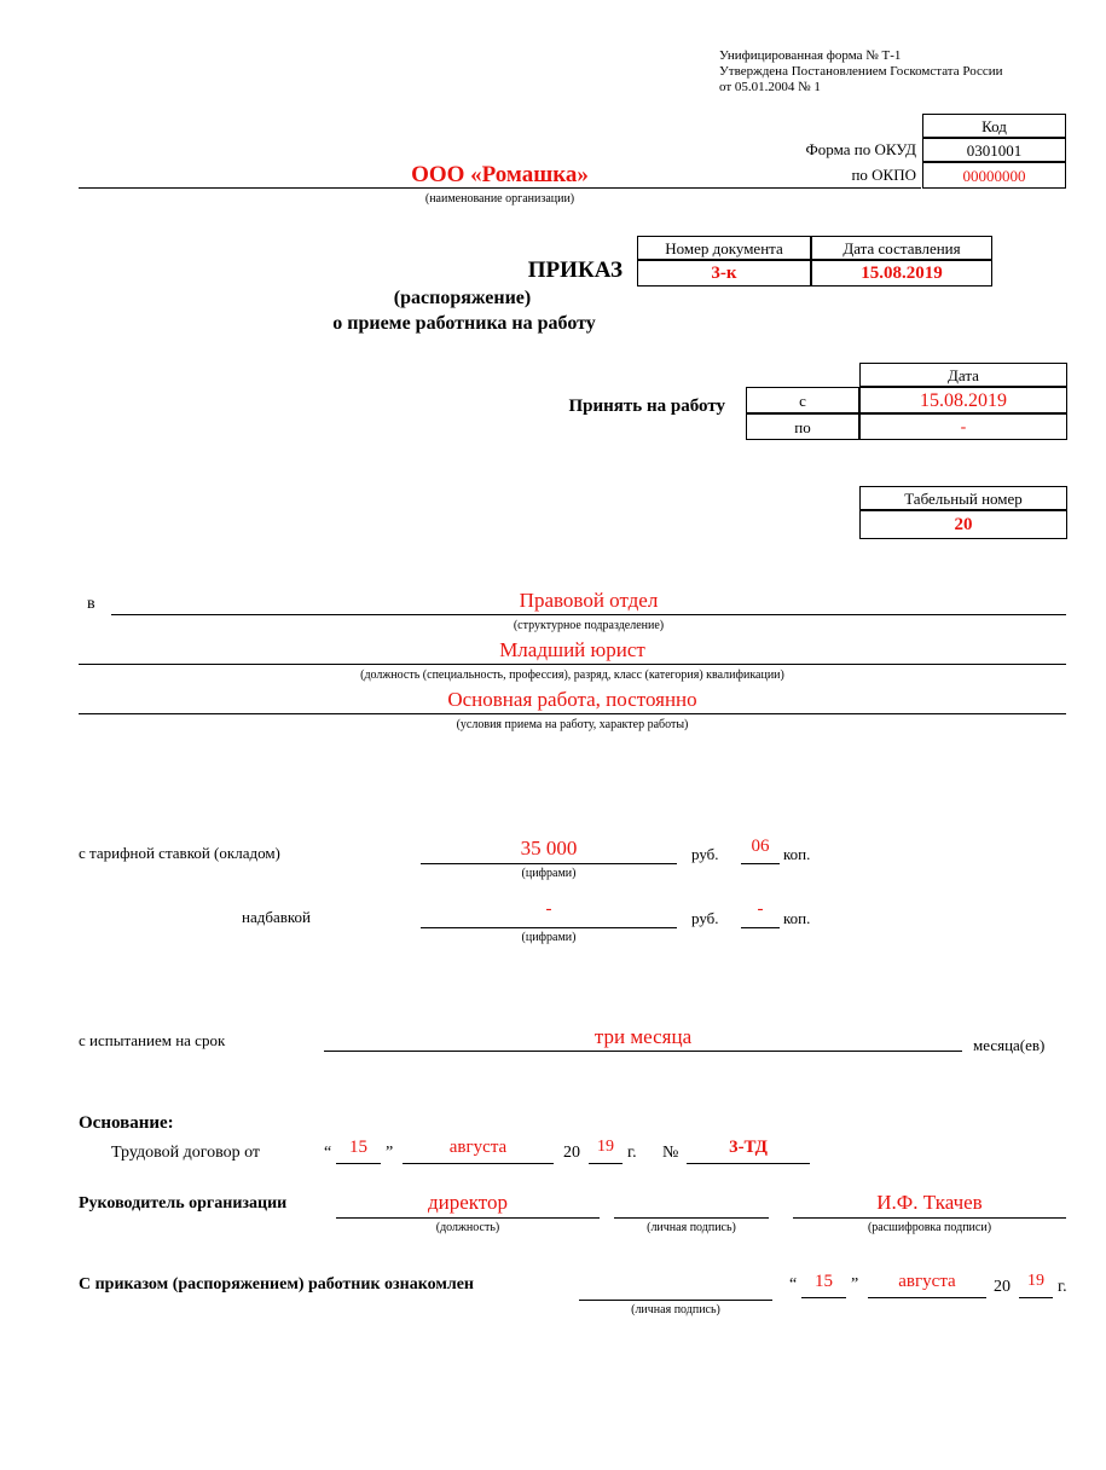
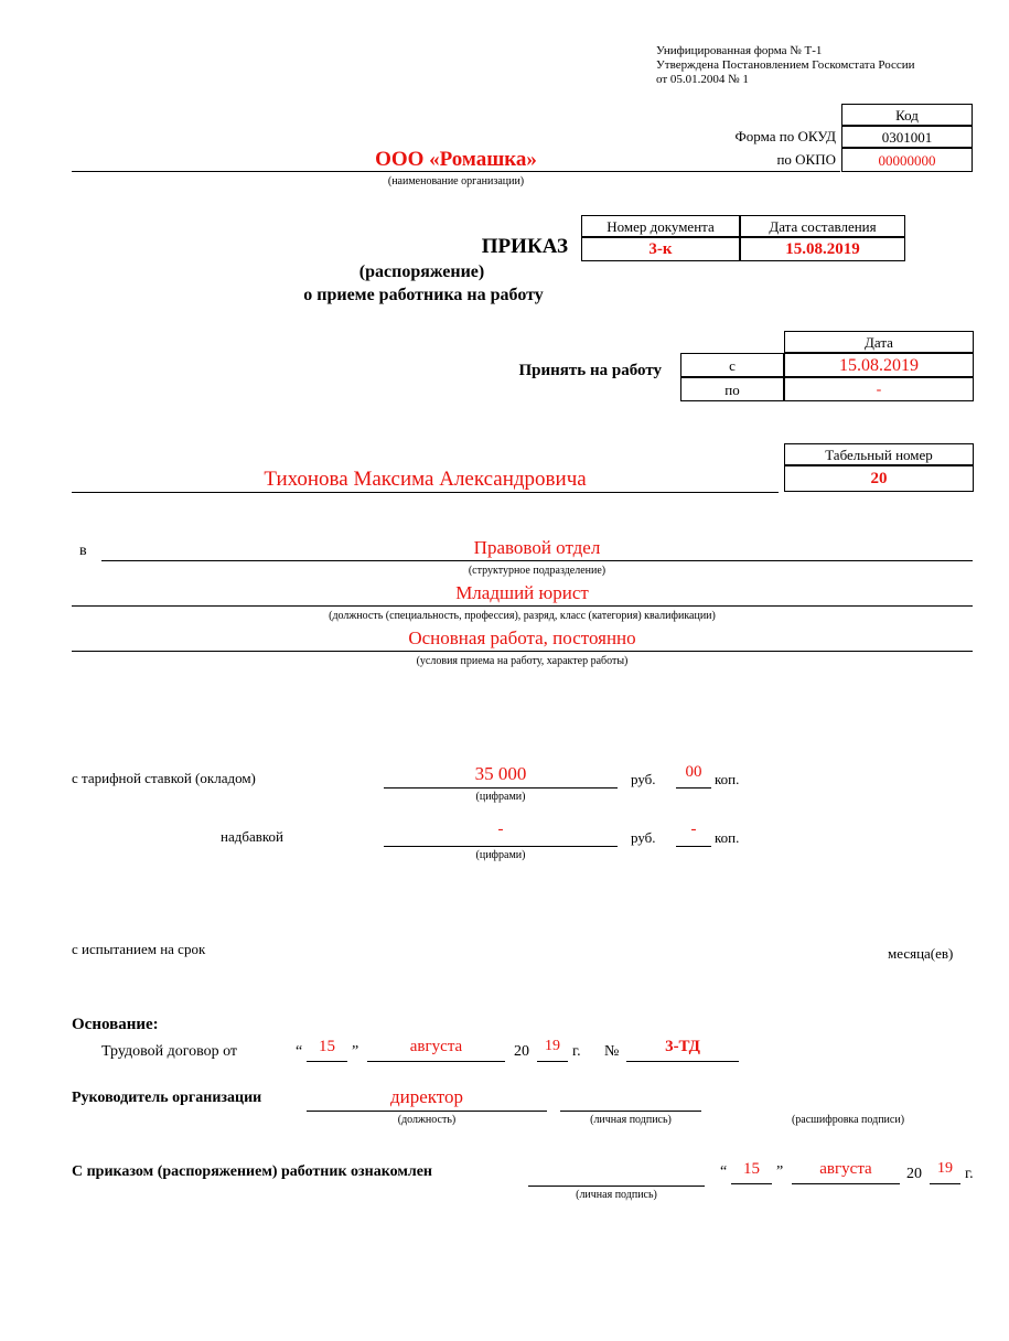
  Унифицированная форма № Т-1
  Утверждена Постановлением Госкомстата России
  от 05.01.2004 № 1
  Код
  0301001
  00000000
  Форма по ОКУД
  по ОКПО
  ООО «Ромашка»
  (наименование организации)
  Номер документа
  Дата составления
  3-к
  15.08.2019
  ПРИКАЗ
  (распоряжение)
  о приеме работника на работу
  Дата
  с
  15.08.2019
  по
  -
  Принять на работу
  Табельный номер
  20
+ Тихонова Максима Александровича
  в
  Правовой отдел
  (структурное подразделение)
  Младший юрист
  (должность (специальность, профессия), разряд, класс (категория) квалификации)
  Основная работа, постоянно
  (условия приема на работу, характер работы)
  с тарифной ставкой (окладом)
  35 000
  (цифрами)
  руб.
- 06
+ 00
  коп.
  надбавкой
  -
  (цифрами)
  руб.
  -
  коп.
  с испытанием на срок
- три месяца
  месяца(ев)
  Основание:
  Трудовой договор от
  “
  15
  ”
  августа
  20
  19
  г.
  №
  3-ТД
  Руководитель организации
  директор
  (должность)
  (личная подпись)
- И.Ф. Ткачев
  (расшифровка подписи)
  С приказом (распоряжением) работник ознакомлен
  (личная подпись)
  “
  15
  ”
  августа
  20
  19
  г.
